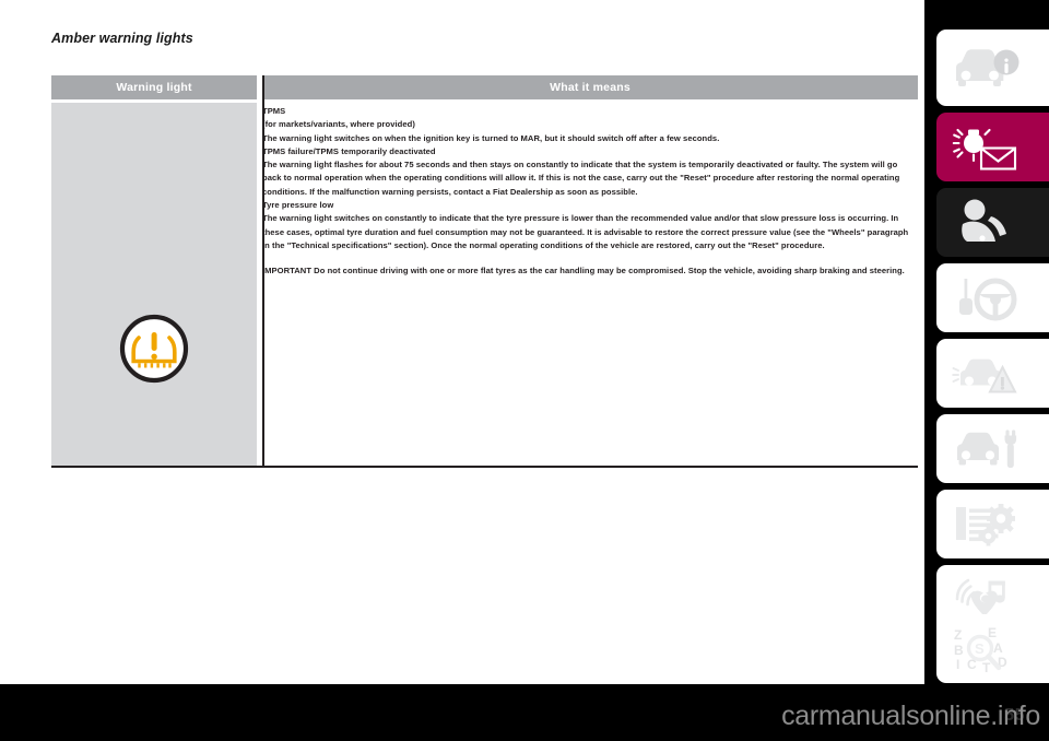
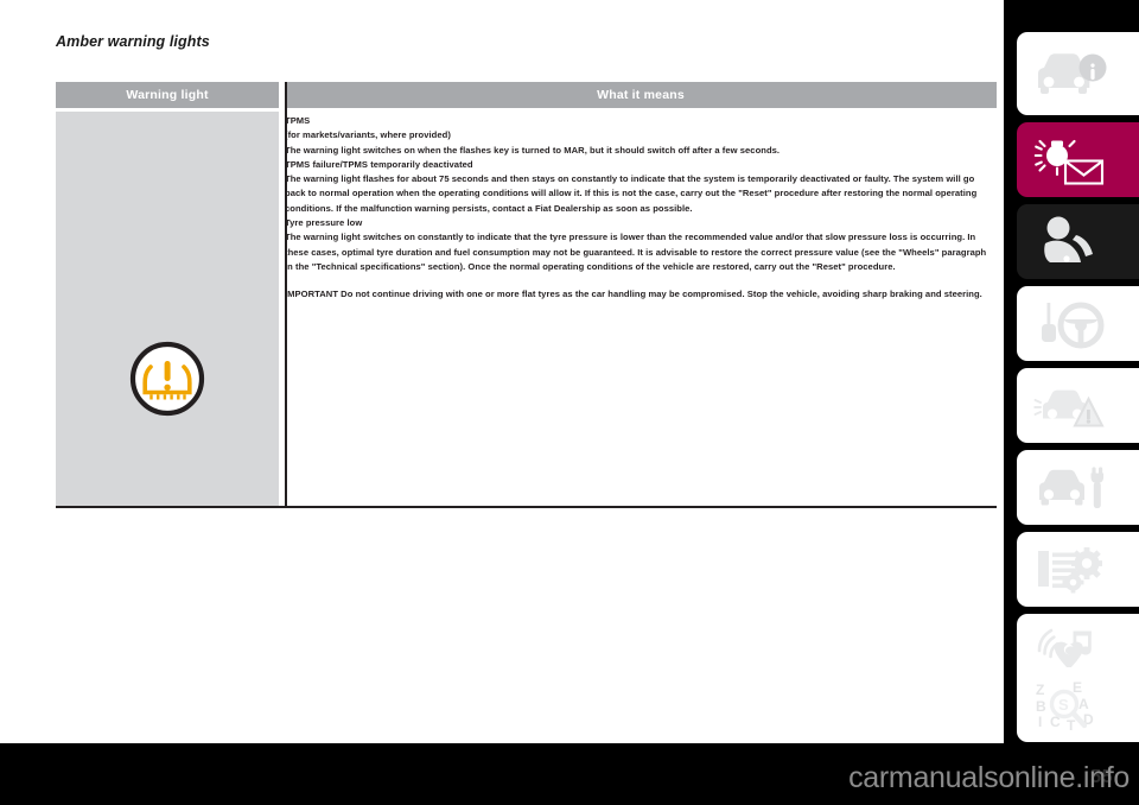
  Amber warning lights
  Warning light
  What it means
  TPMS
  for markets/variants, where provided)
- The warning light switches on when the ignition key is turned to MAR, but it should switch off after a few seconds.
+ The warning light switches on when the flashes key is turned to MAR, but it should switch off after a few seconds.
  TPMS failure/TPMS temporarily deactivated
  The warning light flashes for about 75 seconds and then stays on constantly to indicate that the system is temporarily deactivated or faulty. The system will go back to normal operation when the operating conditions will allow it. If this is not the case, carry out the "Reset" procedure after restoring the normal operating conditions. If the malfunction warning persists, contact a Fiat Dealership as soon as possible.
  Tyre pressure low
  The warning light switches on constantly to indicate that the tyre pressure is lower than the recommended value and/or that slow pressure loss is occurring. In hese cases, optimal tyre duration and fuel consumption may not be guaranteed. It is advisable to restore the correct pressure value (see the "Wheels" paragraph n the "Technical specifications" section). Once the normal operating conditions of the vehicle are restored, carry out the "Reset" procedure.
  MPORTANT Do not continue driving with one or more flat tyres as the car handling may be compromised. Stop the vehicle, avoiding sharp braking and steering.
  Z
  B
  I
  C
  T
  E
  A
  D
  55
  carmanualsonline.info
